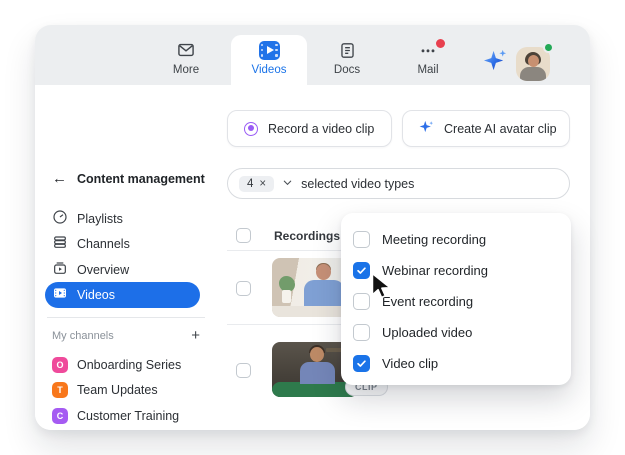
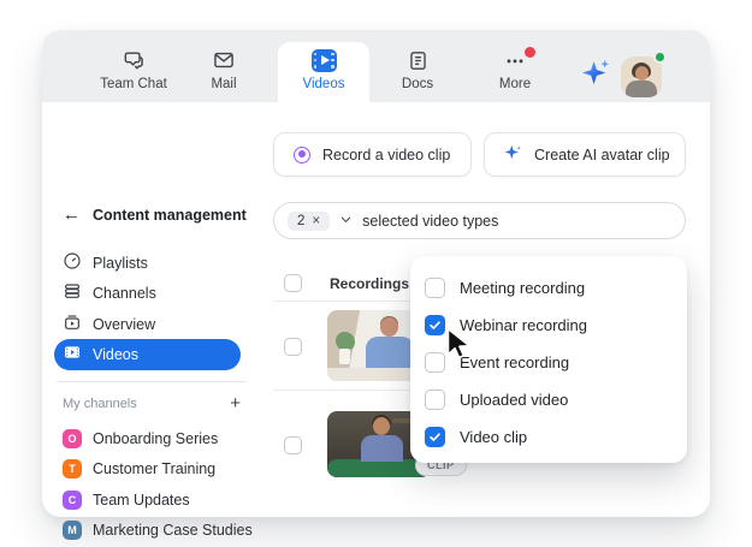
+ Team Chat
- More
+ Mail
  Videos
  Docs
- Mail
+ More
  ←
  Content management
  Playlists
  Channels
  Overview
  Videos
  My channels
  +
  O
  Onboarding Series
  T
- Team Updates
+ Customer Training
  C
- Customer Training
+ Team Updates
+ M
+ Marketing Case Studies
  Record a video clip
  Create AI avatar clip
- 4
+ 2
  ×
  selected video types
  Recordings
  CLIP
  Meeting recording
  Webinar recording
  Event recording
  Uploaded video
  Video clip
